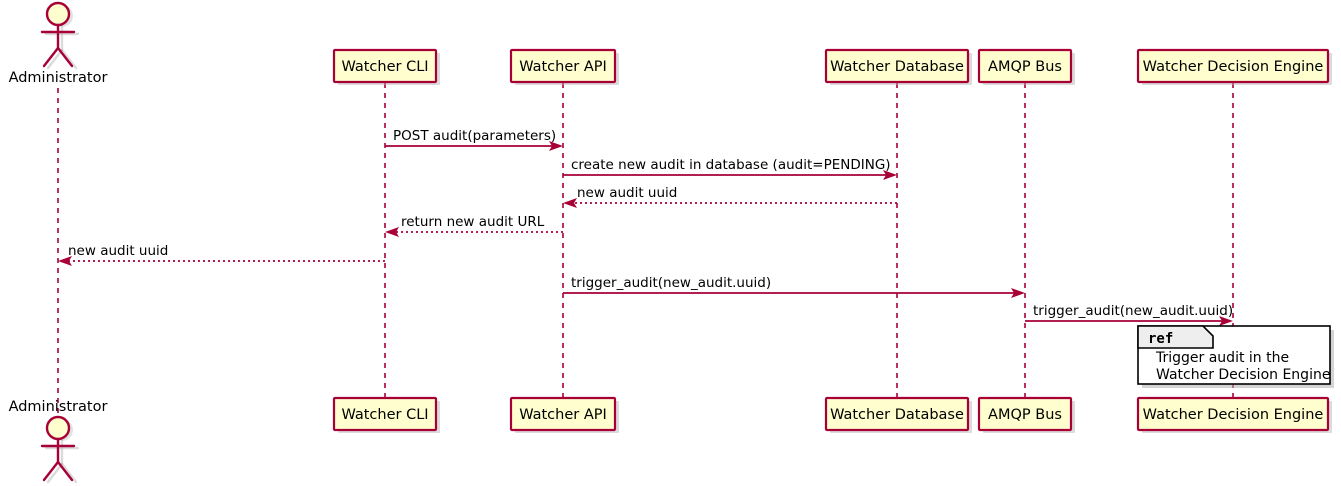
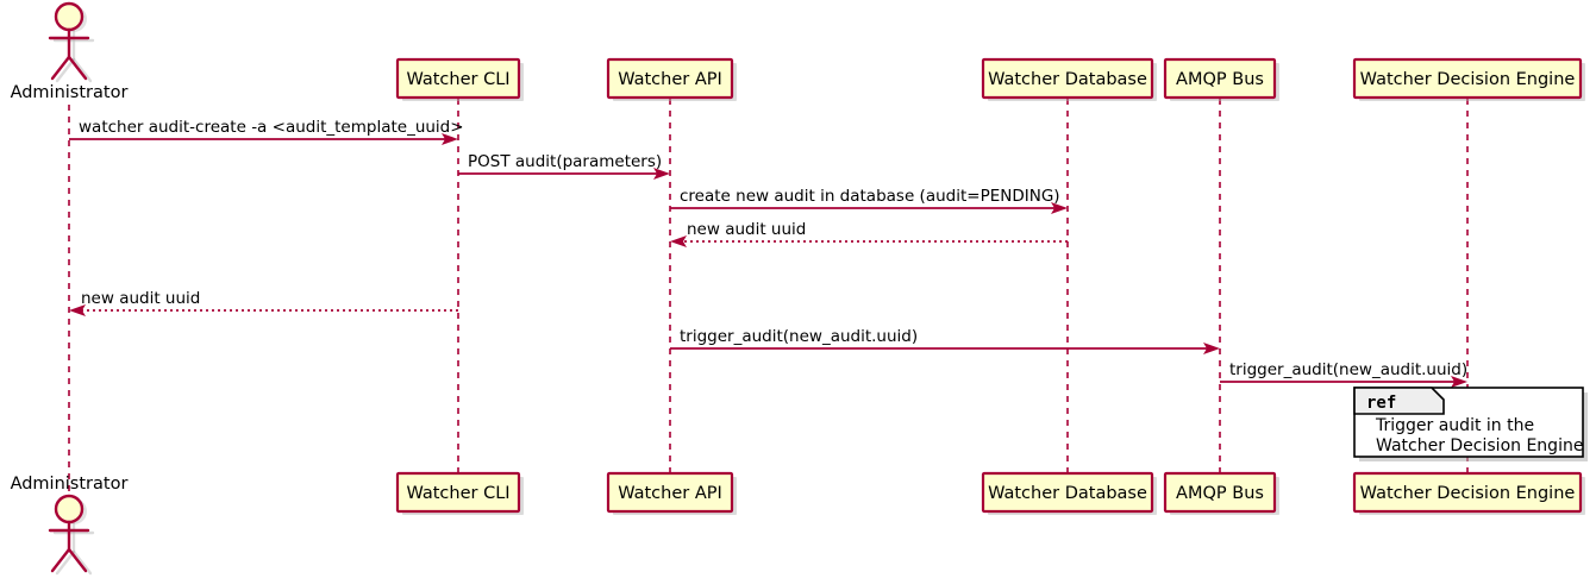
  Administrator
  Watcher CLI
  Watcher API
  Watcher Database
  AMQP Bus
  Watcher Decision Engine
+ watcher audit-create -a <audit_template_uuid>
  POST audit(parameters)
  create new audit in database (audit=PENDING)
  new audit uuid
- return new audit URL
  new audit uuid
  trigger_audit(new_audit.uuid)
  trigger_audit(new_audit.uuid)
  ref
  Trigger audit in the
  Watcher Decision Engine
  Watcher CLI
  Watcher API
  Watcher Database
  AMQP Bus
  Watcher Decision Engine
  Administrator
